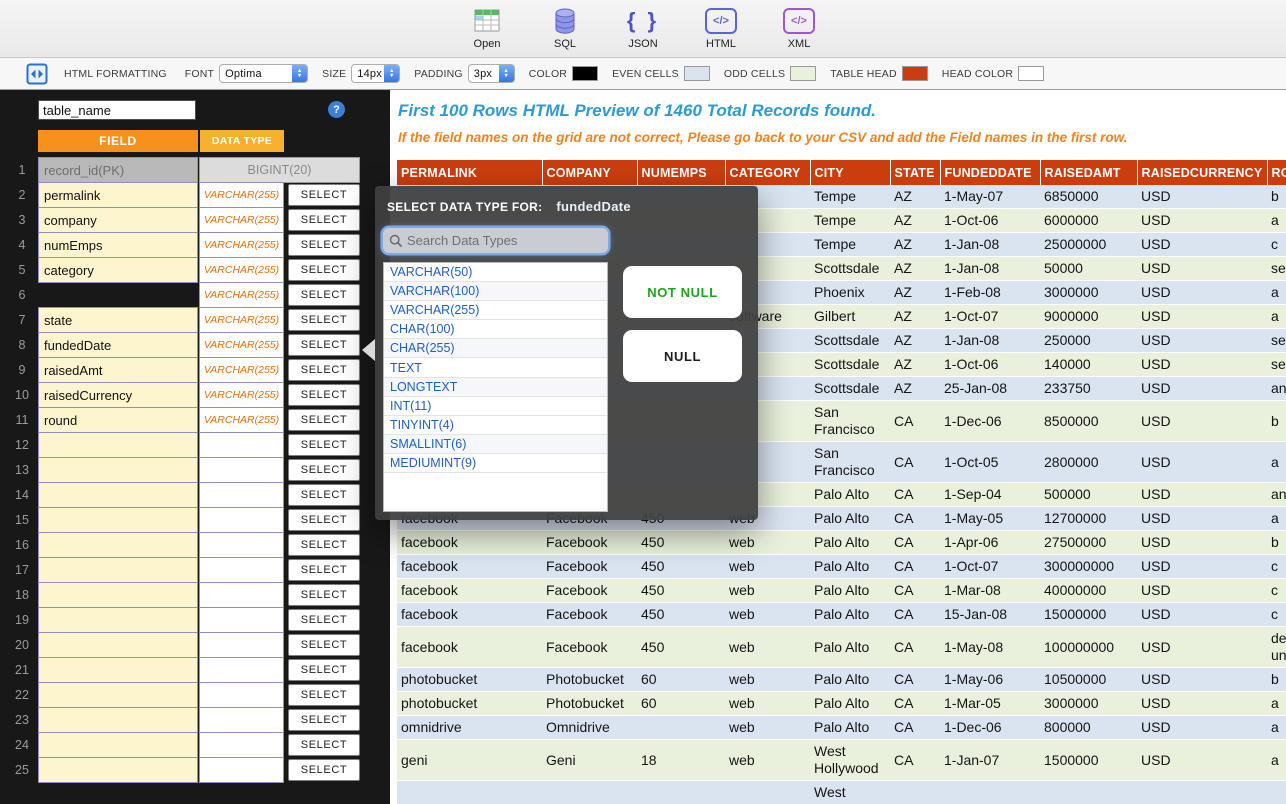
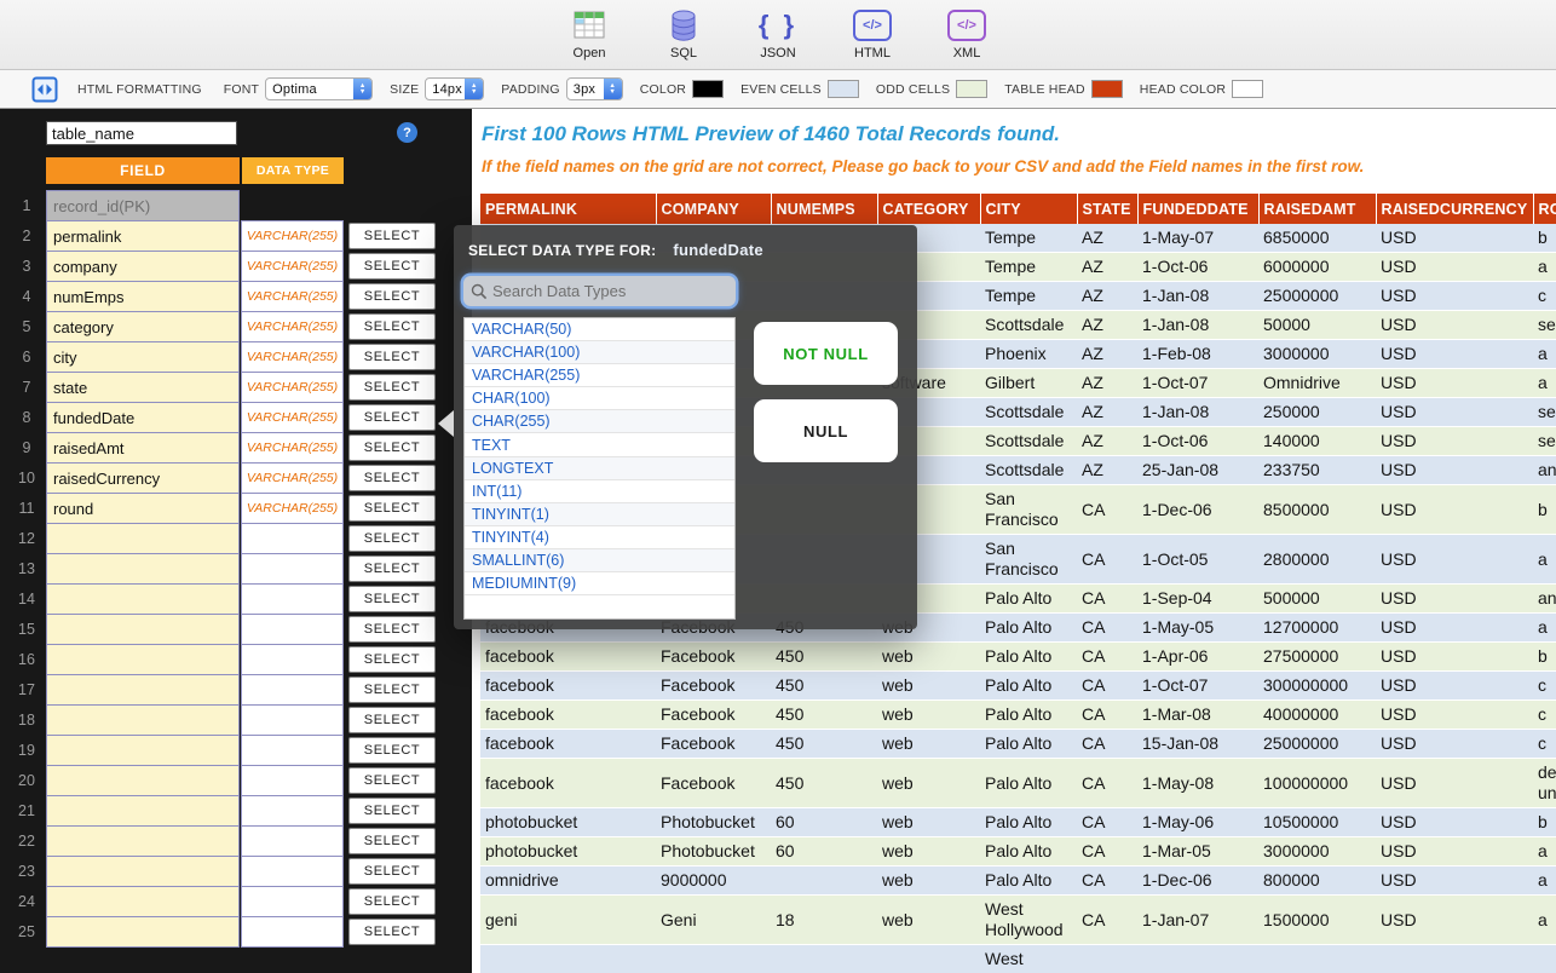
  Open
  SQL
  { }
  JSON
  </>
  HTML
  </>
  XML
  HTML FORMATTING
  FONT
  Optima
  SIZE
  14px
  PADDING
  3px
  COLOR
  EVEN CELLS
  ODD CELLS
  TABLE HEAD
  HEAD COLOR
  table_name
  ?
  FIELD
  DATA TYPE
  1
  record_id(PK)
- BIGINT(20)
  2
  permalink
  VARCHAR(255)
  SELECT
  3
  company
  VARCHAR(255)
  SELECT
  4
  numEmps
  VARCHAR(255)
  SELECT
  5
  category
  VARCHAR(255)
  SELECT
  6
+ city
  VARCHAR(255)
  SELECT
  7
  state
  VARCHAR(255)
  SELECT
  8
  fundedDate
  VARCHAR(255)
  SELECT
  9
  raisedAmt
  VARCHAR(255)
  SELECT
  10
  raisedCurrency
  VARCHAR(255)
  SELECT
  11
  round
  VARCHAR(255)
  SELECT
  12
  SELECT
  13
  SELECT
  14
  SELECT
  15
  SELECT
  16
  SELECT
  17
  SELECT
  18
  SELECT
  19
  SELECT
  20
  SELECT
  21
  SELECT
  22
  SELECT
  23
  SELECT
  24
  SELECT
  25
  SELECT
  First 100 Rows HTML Preview of 1460 Total Records found.
  If the field names on the grid are not correct, Please go back to your CSV and add the Field names in the first row.
  PERMALINK	COMPANY	NUMEMPS	CATEGORY	CITY	STATE	FUNDEDDATE	RAISEDAMT	RAISEDCURRENCY	R
  				Tempe	AZ	1-May-07	6850000	USD	b
  				Tempe	AZ	1-Oct-06	6000000	USD	a
  				Tempe	AZ	1-Jan-08	25000000	USD	c
  				Scottsdale	AZ	1-Jan-08	50000	USD	se
  				Phoenix	AZ	1-Feb-08	3000000	USD	a
- 			are	Gilbert	AZ	1-Oct-07	9000000	USD	a
+ 			are	Gilbert	AZ	1-Oct-07	Omnidrive	USD	a
  				Scottsdale	AZ	1-Jan-08	250000	USD	se
  				Scottsdale	AZ	1-Oct-06	140000	USD	se
  				Scottsdale	AZ	25-Jan-08	233750	USD	an
  				San Francisco	CA	1-Dec-06	8500000	USD	b
  				San Francisco	CA	1-Oct-05	2800000	USD	a
  				Palo Alto	CA	1-Sep-04	500000	USD	an
  facebook	Facebook	450	web	Palo Alto	CA	1-Apr-06	27500000	USD	b
  facebook	Facebook	450	web	Palo Alto	CA	1-Oct-07	300000000	USD	c
  facebook	Facebook	450	web	Palo Alto	CA	1-Mar-08	40000000	USD	c
- facebook	Facebook	450	web	Palo Alto	CA	15-Jan-08	15000000	USD	c
+ facebook	Facebook	450	web	Palo Alto	CA	15-Jan-08	25000000	USD	c
  facebook	Facebook	450	web	Palo Alto	CA	1-May-08	100000000	USD	deun
  photobucket	Photobucket	60	web	Palo Alto	CA	1-May-06	10500000	USD	b
  photobucket	Photobucket	60	web	Palo Alto	CA	1-Mar-05	3000000	USD	a
- omnidrive	Omnidrive		web	Palo Alto	CA	1-Dec-06	800000	USD	a
+ omnidrive	9000000		web	Palo Alto	CA	1-Dec-06	800000	USD	a
  geni	Geni	18	web	West Hollywood	CA	1-Jan-07	1500000	USD	a
  SELECT DATA TYPE FOR: fundedDate
  Search Data Types
  VARCHAR(50)
  VARCHAR(100)
  VARCHAR(255)
  CHAR(100)
  CHAR(255)
  TEXT
  LONGTEXT
  INT(11)
+ TINYINT(1)
  TINYINT(4)
  SMALLINT(6)
  MEDIUMINT(9)
  NOT NULL
  NULL
